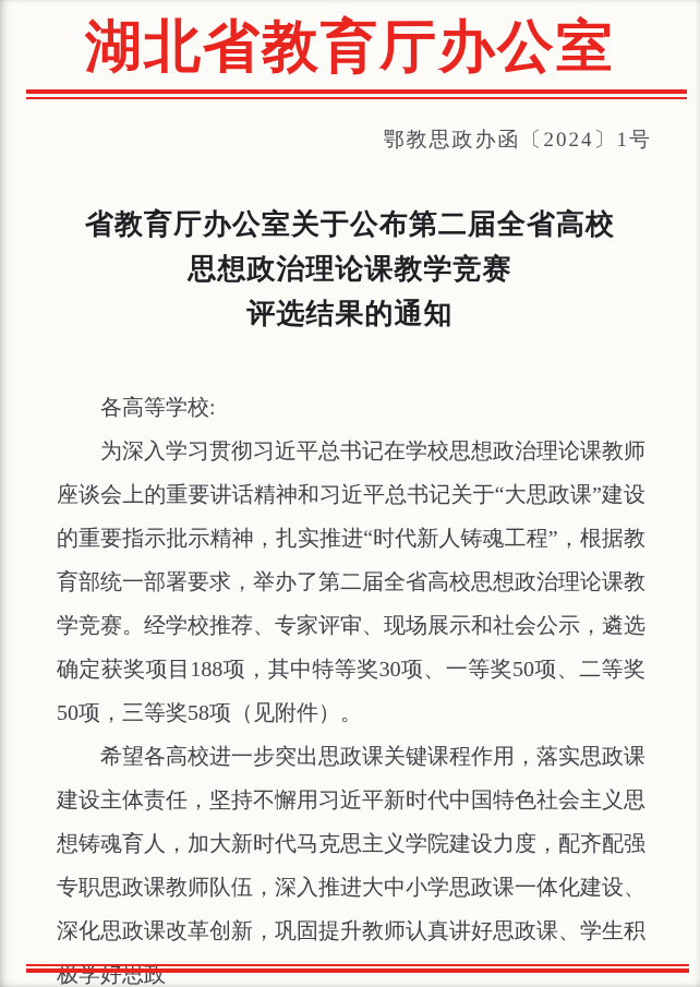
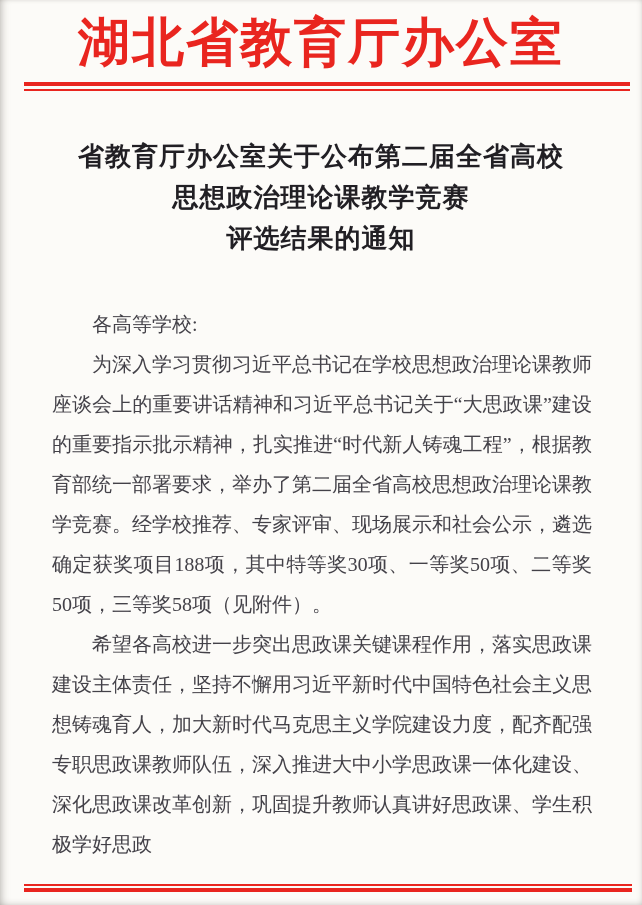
  湖北省教育厅办公室
- 鄂教思政办函〔2024〕1号
  省教育厅办公室关于公布第二届全省高校
  思想政治理论课教学竞赛
  评选结果的通知
  各高等学校:
  为深入学习贯彻习近平总书记在学校思想政治理论课教师座谈会上的重要讲话精神和习近平总书记关于“大思政课”建设的重要指示批示精神，扎实推进“时代新人铸魂工程”，根据教育部统一部署要求，举办了第二届全省高校思想政治理论课教学竞赛。经学校推荐、专家评审、现场展示和社会公示，遴选确定获奖项目188项，其中特等奖30项、一等奖50项、二等奖50项，三等奖58项（见附件）。
  希望各高校进一步突出思政课关键课程作用，落实思政课建设主体责任，坚持不懈用习近平新时代中国特色社会主义思想铸魂育人，加大新时代马克思主义学院建设力度，配齐配强专职思政课教师队伍，深入推进大中小学思政课一体化建设、深化思政课改革创新，巩固提升教师认真讲好思政课、学生积极学好思政
